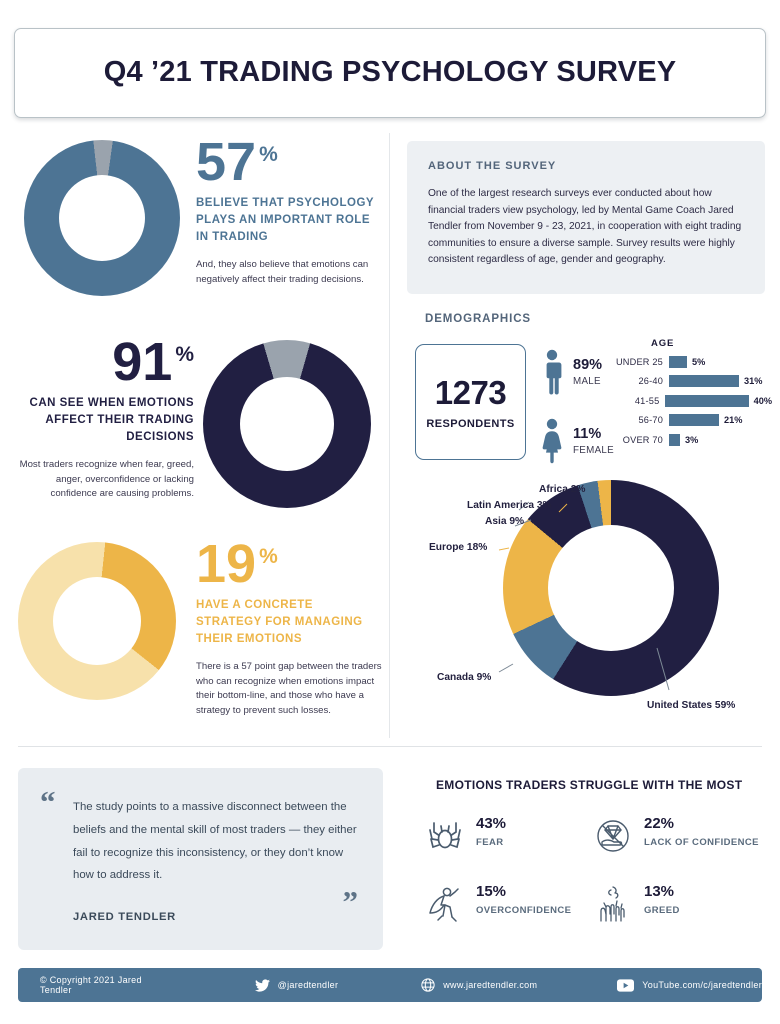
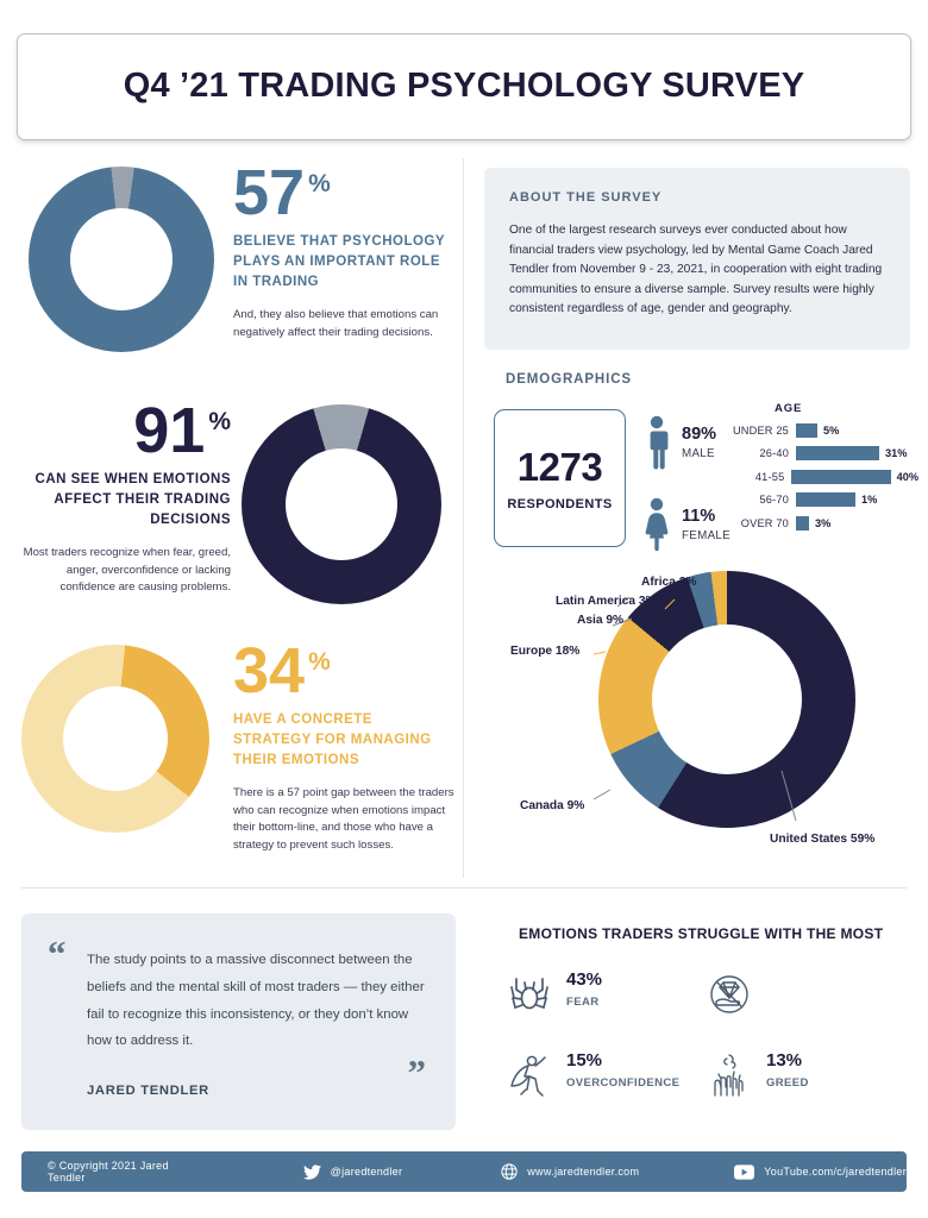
  Q4 ’21 TRADING PSYCHOLOGY SURVEY
  57
  %
  BELIEVE THAT PSYCHOLOGY PLAYS AN IMPORTANT ROLE IN TRADING
  And, they also believe that emotions can negatively affect their trading decisions.
  91
  %
  CAN SEE WHEN EMOTIONS AFFECT THEIR TRADING DECISIONS
  Most traders recognize when fear, greed, anger, overconfidence or lacking confidence are causing problems.
- 19
+ 34
  %
  HAVE A CONCRETE STRATEGY FOR MANAGING THEIR EMOTIONS
  There is a 57 point gap between the traders who can recognize when emotions impact their bottom-line, and those who have a strategy to prevent such losses.
  ABOUT THE SURVEY
  One of the largest research surveys ever conducted about how financial traders view psychology, led by Mental Game Coach Jared Tendler from November 9 - 23, 2021, in cooperation with eight trading communities to ensure a diverse sample. Survey results were highly consistent regardless of age, gender and geography.
  DEMOGRAPHICS
  1273
  RESPONDENTS
  89%
  MALE
  11%
  FEMALE
  AGE
  UNDER 25
  5%
  26-40
  31%
  41-55
  40%
  56-70
- 21%
+ 1%
  OVER 70
  3%
  Africa 2%
  Latin America 3%
  Asia 9%
  Europe 18%
  Canada 9%
  United States 59%
  “
  The study points to a massive disconnect between the beliefs and the mental skill of most traders — they either fail to recognize this inconsistency, or they don’t know how to address it.
  ”
  JARED TENDLER
  EMOTIONS TRADERS STRUGGLE WITH THE MOST
  43%
  FEAR
- 22%
- LACK OF CONFIDENCE
  15%
  OVERCONFIDENCE
  13%
  GREED
  © Copyright 2021 Jared Tendler
  @jaredtendler
  www.jaredtendler.com
  YouTube.com/c/jaredtendler
